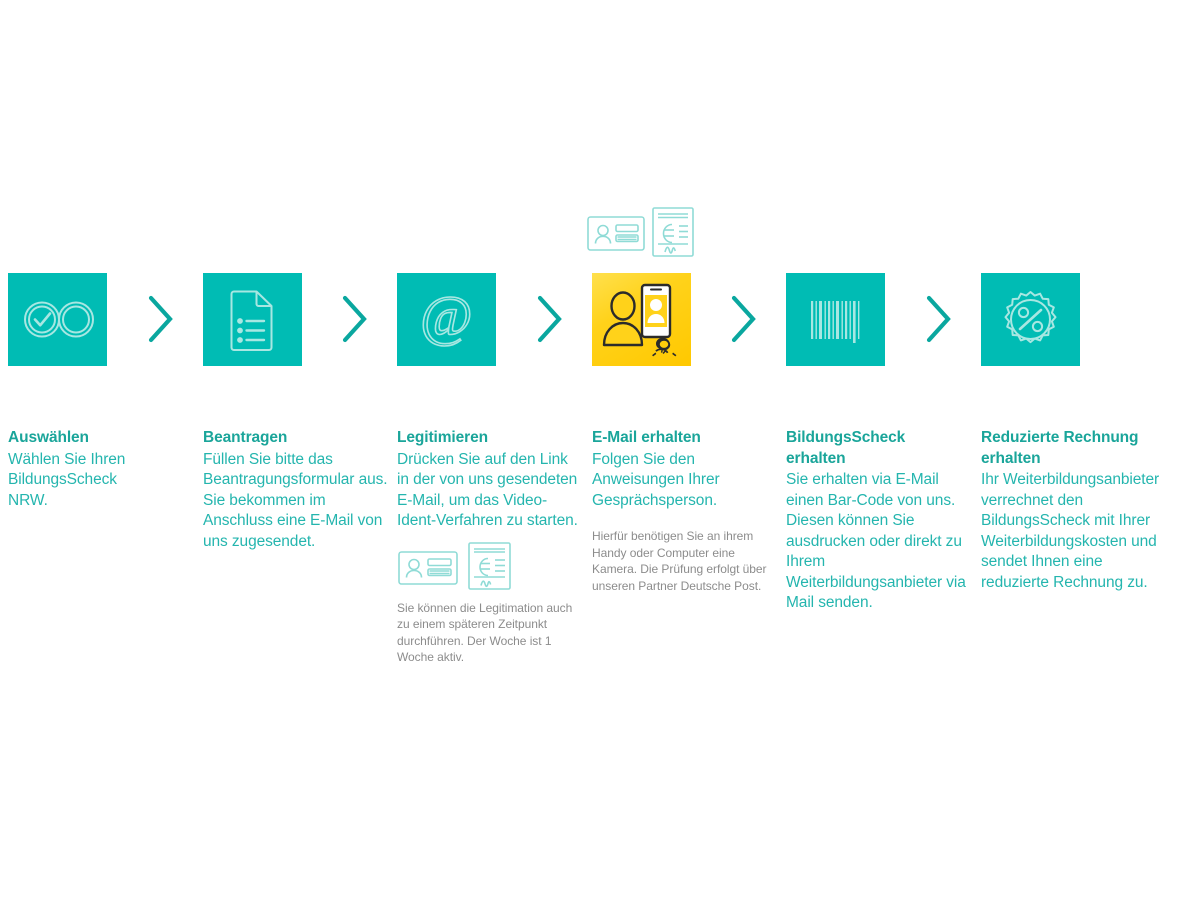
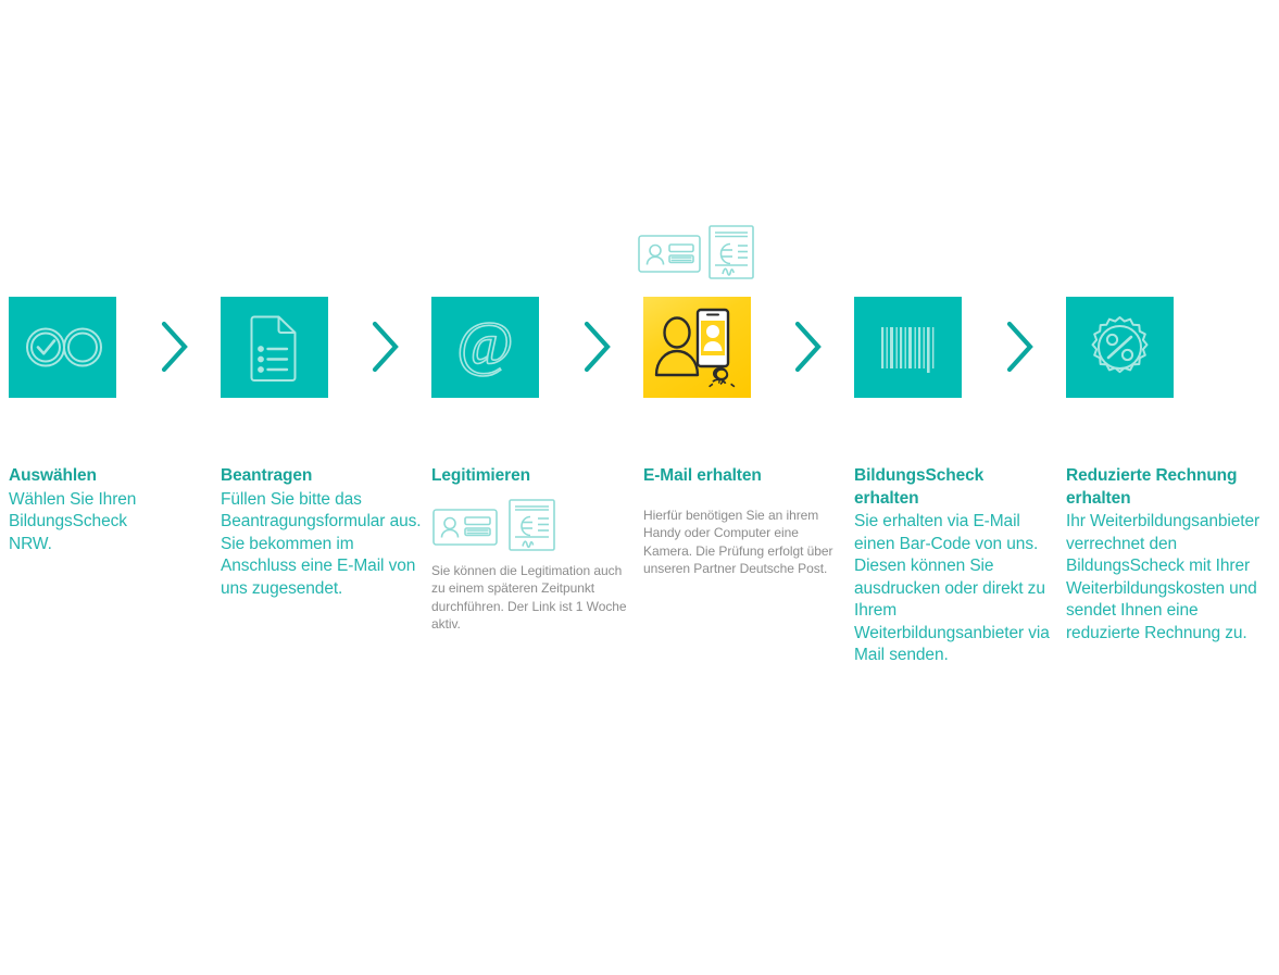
  @
  Auswählen
  Wählen Sie Ihren BildungsScheck NRW.
  Beantragen
  Füllen Sie bitte das Beantragungsformular aus. Sie bekommen im Anschluss eine E-Mail von uns zugesendet.
  Legitimieren
- Drücken Sie auf den Link in der von uns gesendeten E-Mail, um das Video-Ident-Verfahren zu starten.
- Sie können die Legitimation auch zu einem späteren Zeitpunkt durchführen. Der Woche ist 1 Woche aktiv.
+ Sie können die Legitimation auch zu einem späteren Zeitpunkt durchführen. Der Link ist 1 Woche aktiv.
  E-Mail erhalten
- Folgen Sie den Anweisungen Ihrer Gesprächsperson.
  Hierfür benötigen Sie an ihrem Handy oder Computer eine Kamera. Die Prüfung erfolgt über unseren Partner Deutsche Post.
  BildungsScheck erhalten
  Sie erhalten via E-Mail einen Bar-Code von uns. Diesen können Sie ausdrucken oder direkt zu Ihrem Weiterbildungsanbieter via Mail senden.
  Reduzierte Rechnung erhalten
  Ihr Weiterbildungsanbieter verrechnet den BildungsScheck mit Ihrer Weiterbildungskosten und sendet Ihnen eine reduzierte Rechnung zu.
